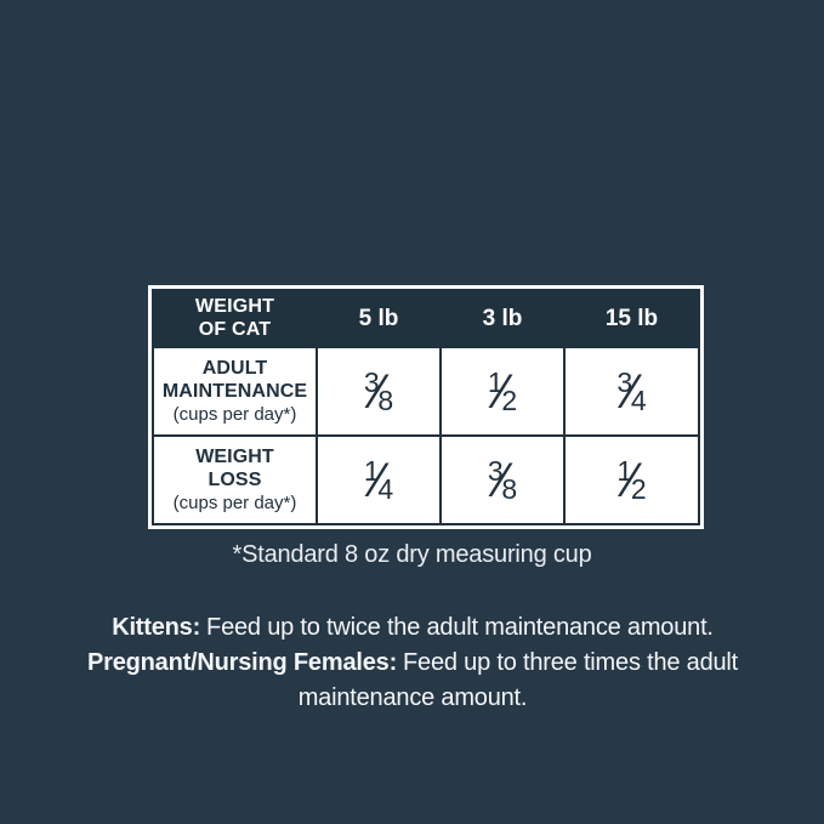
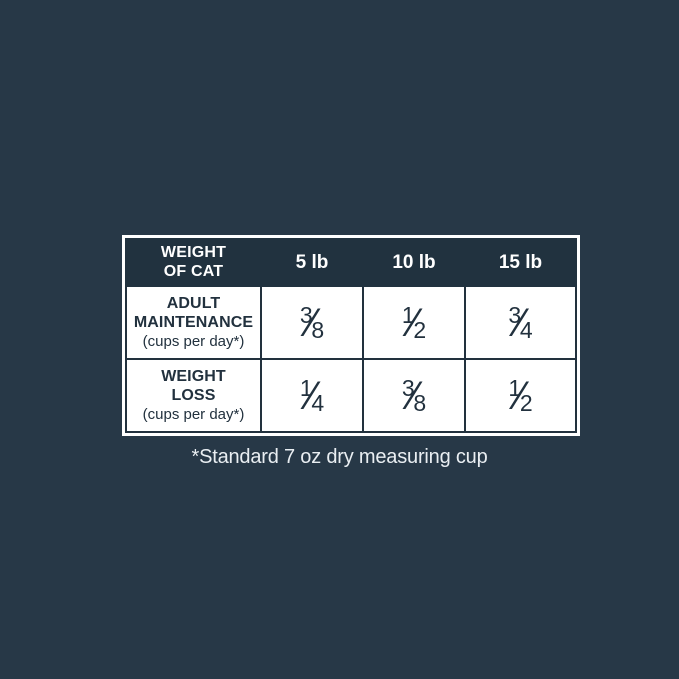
- WEIGHT OF CAT	5 lb	3 lb	15 lb
+ WEIGHT OF CAT	5 lb	10 lb	15 lb
  ADULT MAINTENANCE (cups per day*)	3⁄8	1⁄2	3⁄4
  WEIGHT LOSS (cups per day*)	1⁄4	3⁄8	1⁄2
- *Standard 8 oz dry measuring cup
+ *Standard 7 oz dry measuring cup
- Kittens: Feed up to twice the adult maintenance amount.
- Pregnant/Nursing Females: Feed up to three times the adult maintenance amount.
